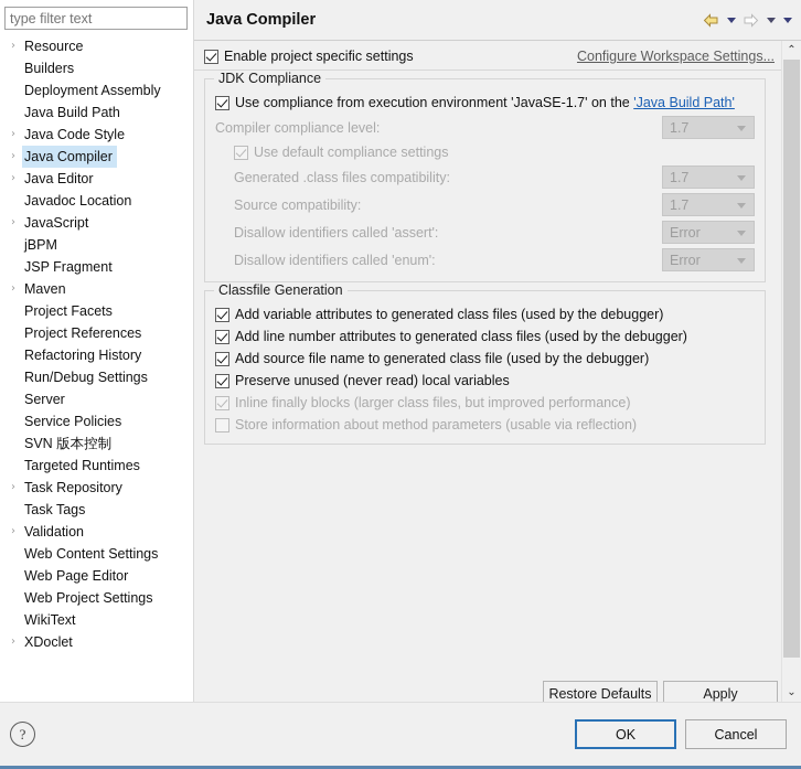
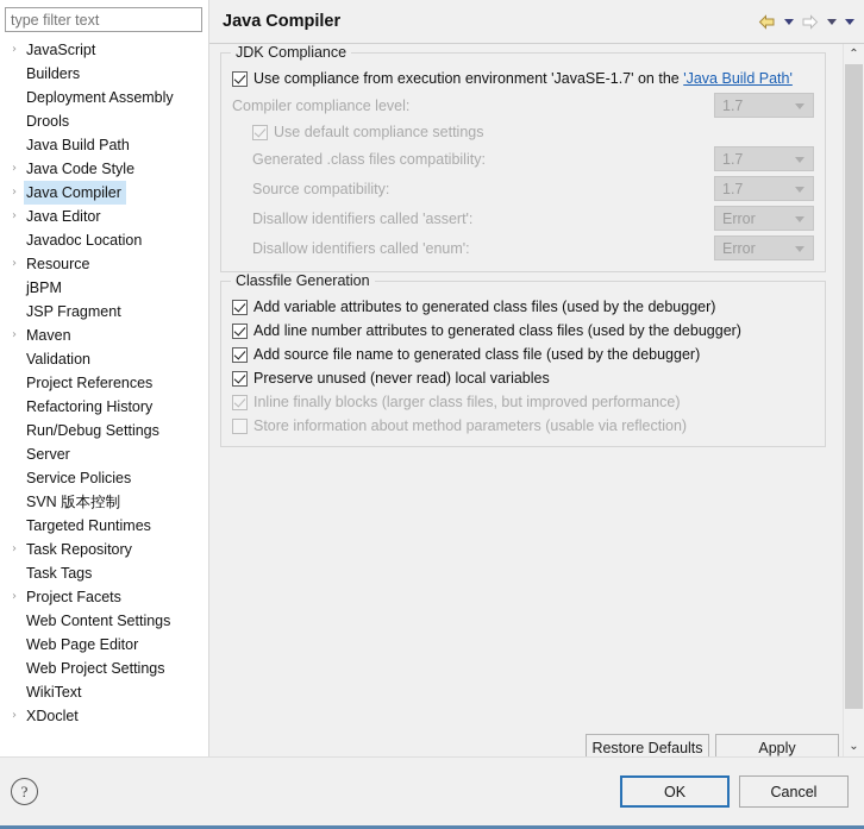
  type filter text
  ›
- Resource
+ JavaScript
  Builders
  Deployment Assembly
+ Drools
  Java Build Path
  ›
  Java Code Style
  ›
  Java Compiler
  ›
  Java Editor
  Javadoc Location
  ›
- JavaScript
+ Resource
  jBPM
  JSP Fragment
  ›
  Maven
- Project Facets
+ Validation
  Project References
  Refactoring History
  Run/Debug Settings
  Server
  Service Policies
  SVN 版本控制
  Targeted Runtimes
  ›
  Task Repository
  Task Tags
  ›
- Validation
+ Project Facets
  Web Content Settings
  Web Page Editor
  Web Project Settings
  WikiText
  ›
  XDoclet
  Java Compiler
- Enable project specific settings
- Configure Workspace Settings...
  JDK Compliance
  Use compliance from execution environment 'JavaSE-1.7' on the 'Java Build Path'
  Compiler compliance level:
  1.7
  Use default compliance settings
  Generated .class files compatibility:
  1.7
  Source compatibility:
  1.7
  Disallow identifiers called 'assert':
  Error
  Disallow identifiers called 'enum':
  Error
  Classfile Generation
  Add variable attributes to generated class files (used by the debugger)
  Add line number attributes to generated class files (used by the debugger)
  Add source file name to generated class file (used by the debugger)
  Preserve unused (never read) local variables
  Inline finally blocks (larger class files, but improved performance)
  Store information about method parameters (usable via reflection)
  Restore Defaults
  Apply
  ⌃
  ⌄
  ?
  OK
  Cancel
